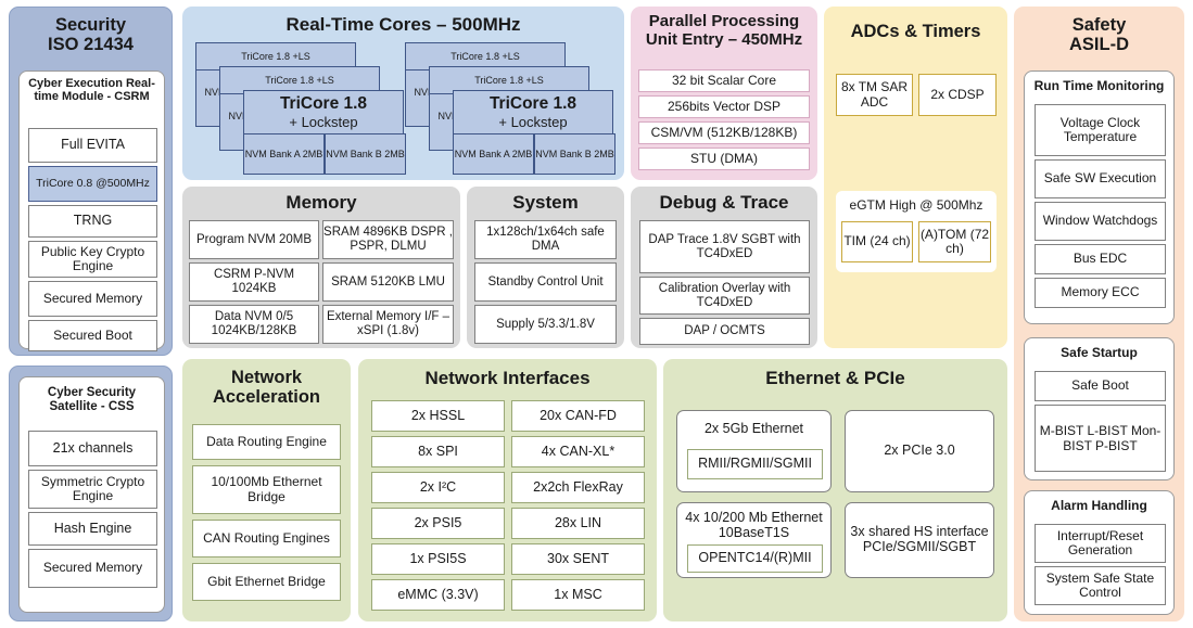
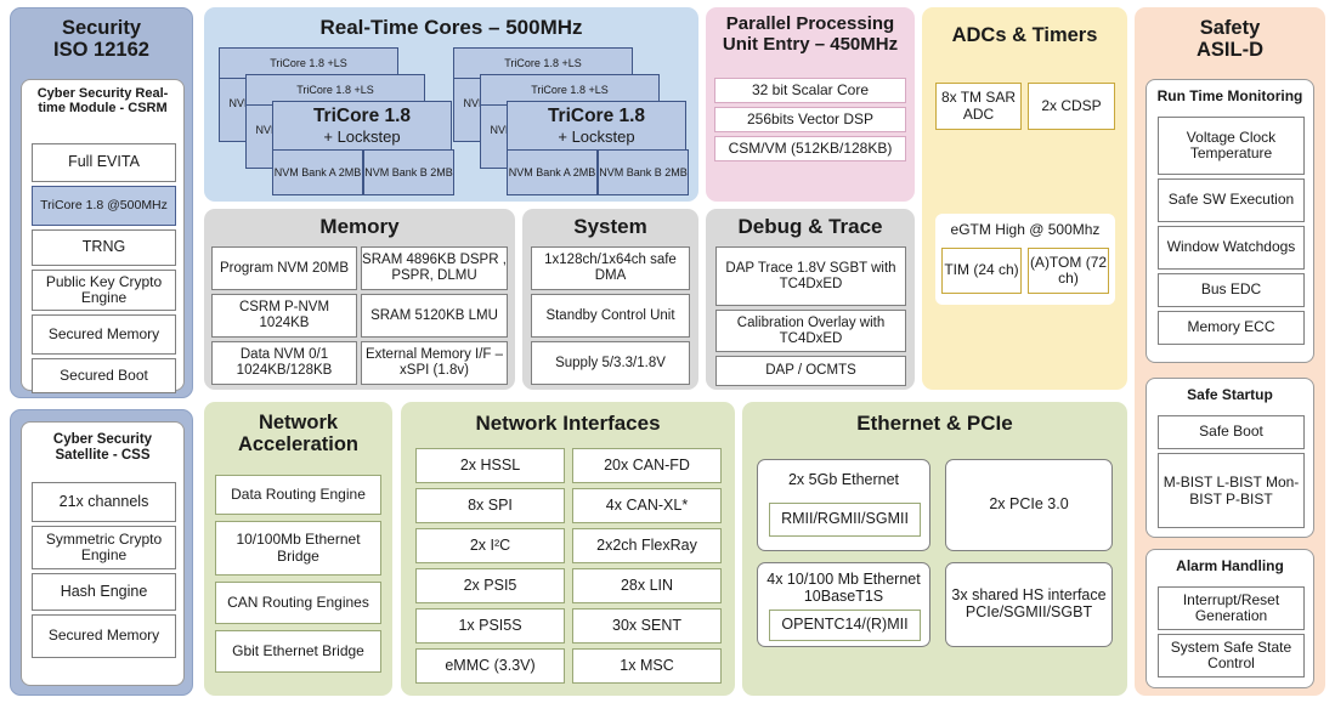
  Security
- ISO 21434
+ ISO 12162
- Cyber Execution Real-time Module - CSRM
+ Cyber Security Real-time Module - CSRM
  Full EVITA
- TriCore 0.8 @500MHz
+ TriCore 1.8 @500MHz
  TRNG
  Public Key Crypto Engine
  Secured Memory
  Secured Boot
  Cyber Security Satellite - CSS
  21x channels
  Symmetric Crypto Engine
  Hash Engine
  Secured Memory
  Real-Time Cores – 500MHz
  TriCore 1.8 +LS
  TriCore 1.8 +LS
  TriCore 1.8
  + Lockstep
  NVM Bank A 2MB
  NVM Bank B 2MB
  TriCore 1.8 +LS
  TriCore 1.8 +LS
  TriCore 1.8
  + Lockstep
  NVM Bank A 2MB
  NVM Bank B 2MB
  Memory
  Program NVM 20MB
  CSRM P-NVM 1024KB
- Data NVM 0/5 1024KB/128KB
+ Data NVM 0/1 1024KB/128KB
  SRAM 4896KB DSPR , PSPR, DLMU
  SRAM 5120KB LMU
  External Memory I/F – xSPI (1.8v)
  System
  1x128ch/1x64ch safe DMA
  Standby Control Unit
  Supply 5/3.3/1.8V
  Parallel Processing Unit Entry – 450MHz
  32 bit Scalar Core
  256bits Vector DSP
  CSM/VM (512KB/128KB)
- STU (DMA)
  Debug & Trace
  DAP Trace 1.8V SGBT with TC4DxED
  Calibration Overlay with TC4DxED
  DAP / OCMTS
  ADCs & Timers
  8x TM SAR ADC
  2x CDSP
  eGTM High @ 500Mhz
  TIM (24 ch)
  (A)TOM (72 ch)
  Safety
  ASIL-D
  Run Time Monitoring
  Voltage Clock Temperature
  Safe SW Execution
  Window Watchdogs
  Bus EDC
  Memory ECC
  Safe Startup
  Safe Boot
  M-BIST L-BIST Mon-BIST P-BIST
  Alarm Handling
  Interrupt/Reset Generation
  System Safe State Control
  Network
  Acceleration
  Data Routing Engine
  10/100Mb Ethernet Bridge
  CAN Routing Engines
  Gbit Ethernet Bridge
  Network Interfaces
  2x HSSL
  8x SPI
  2x I²C
  2x PSI5
  1x PSI5S
  eMMC (3.3V)
  20x CAN-FD
  4x CAN-XL*
  2x2ch FlexRay
  28x LIN
  30x SENT
  1x MSC
  Ethernet & PCIe
  2x 5Gb Ethernet
  RMII/RGMII/SGMII
  2x PCIe 3.0
- 4x 10/200 Mb Ethernet 10BaseT1S
+ 4x 10/100 Mb Ethernet 10BaseT1S
  OPENTC14/(R)MII
  3x shared HS interface PCIe/SGMII/SGBT
